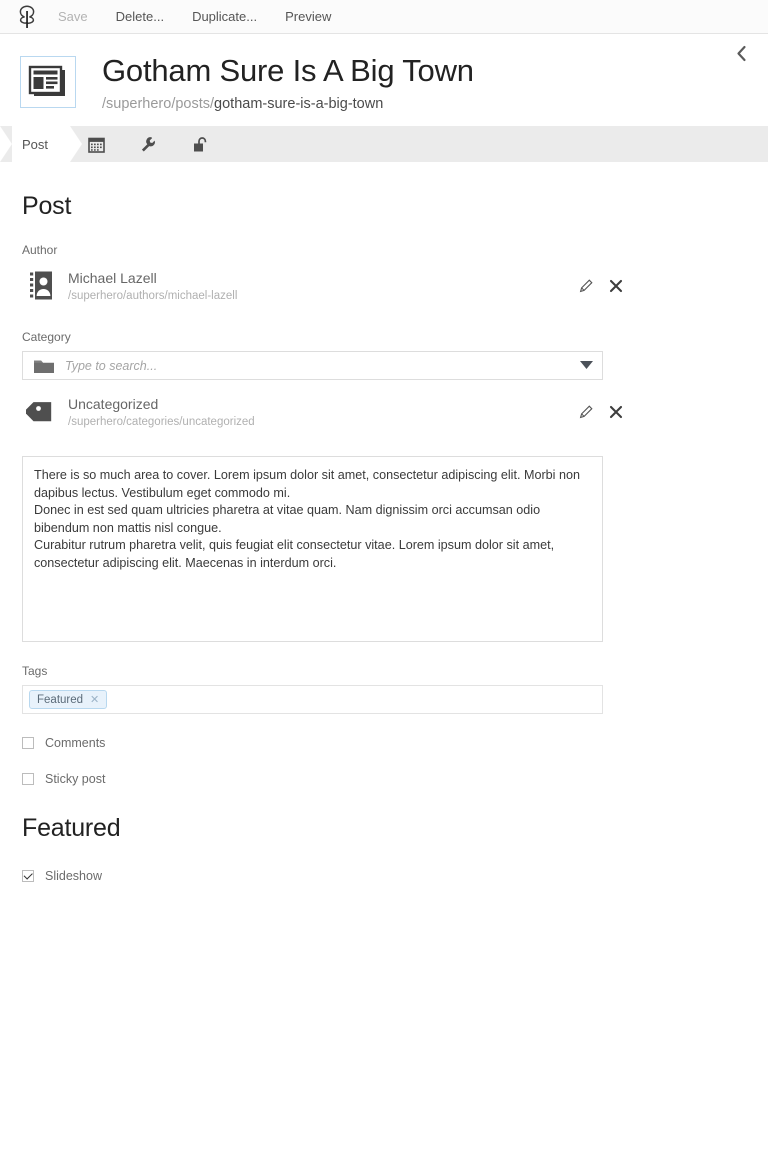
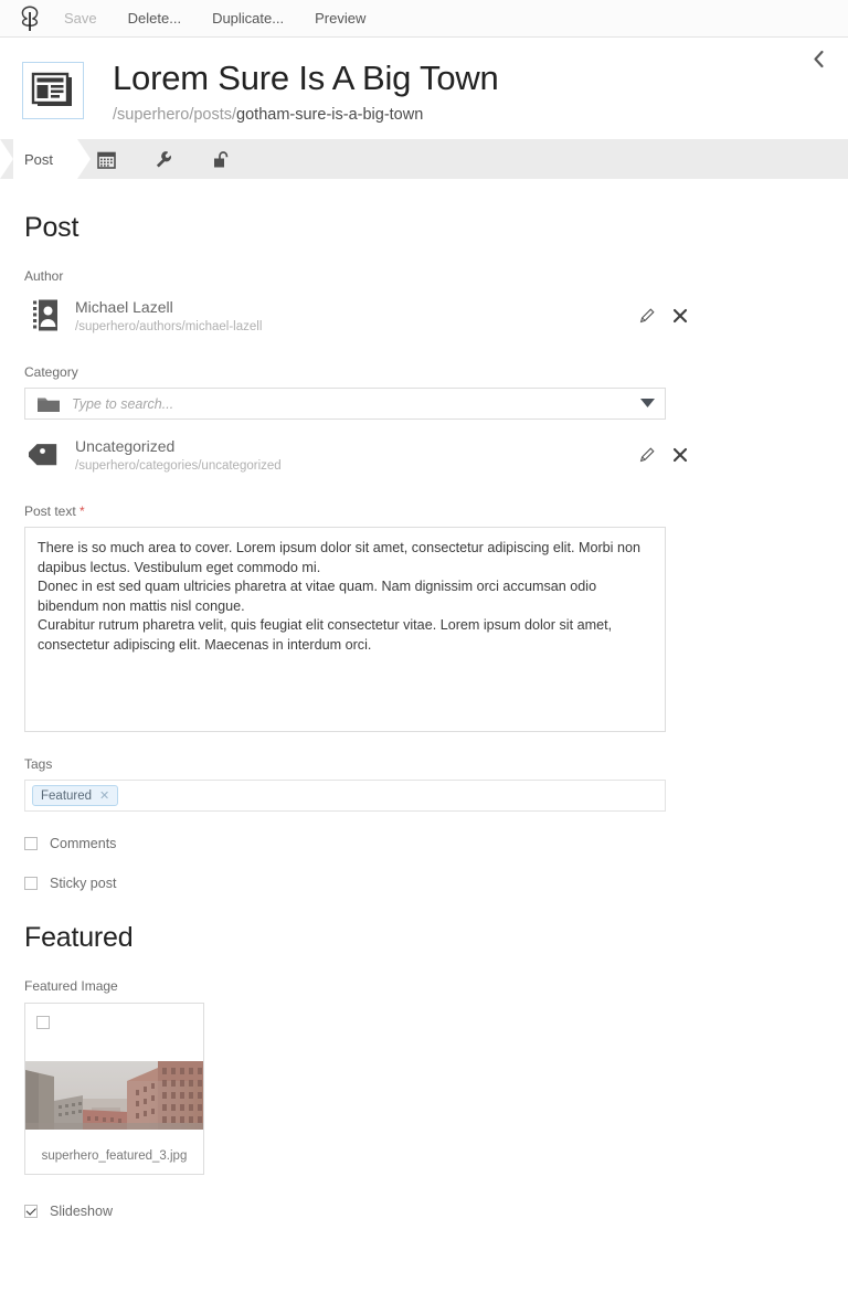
  Save
  Delete...
  Duplicate...
  Preview
- Gotham Sure Is A Big Town
+ Lorem Sure Is A Big Town
  /superhero/posts/gotham-sure-is-a-big-town
  Post
  Post
  Author
  Michael Lazell
  /superhero/authors/michael-lazell
  Category
  Type to search...
  Uncategorized
  /superhero/categories/uncategorized
+ Post text *
  There is so much area to cover. Lorem ipsum dolor sit amet, consectetur adipiscing elit. Morbi non dapibus lectus. Vestibulum eget commodo mi.
  Donec in est sed quam ultricies pharetra at vitae quam. Nam dignissim orci accumsan odio bibendum non mattis nisl congue.
  Curabitur rutrum pharetra velit, quis feugiat elit consectetur vitae. Lorem ipsum dolor sit amet, consectetur adipiscing elit. Maecenas in interdum orci.
  Tags
  Featured
  ✕
  Comments
  Sticky post
  Featured
+ Featured Image
+ superhero_featured_3.jpg
  Slideshow
